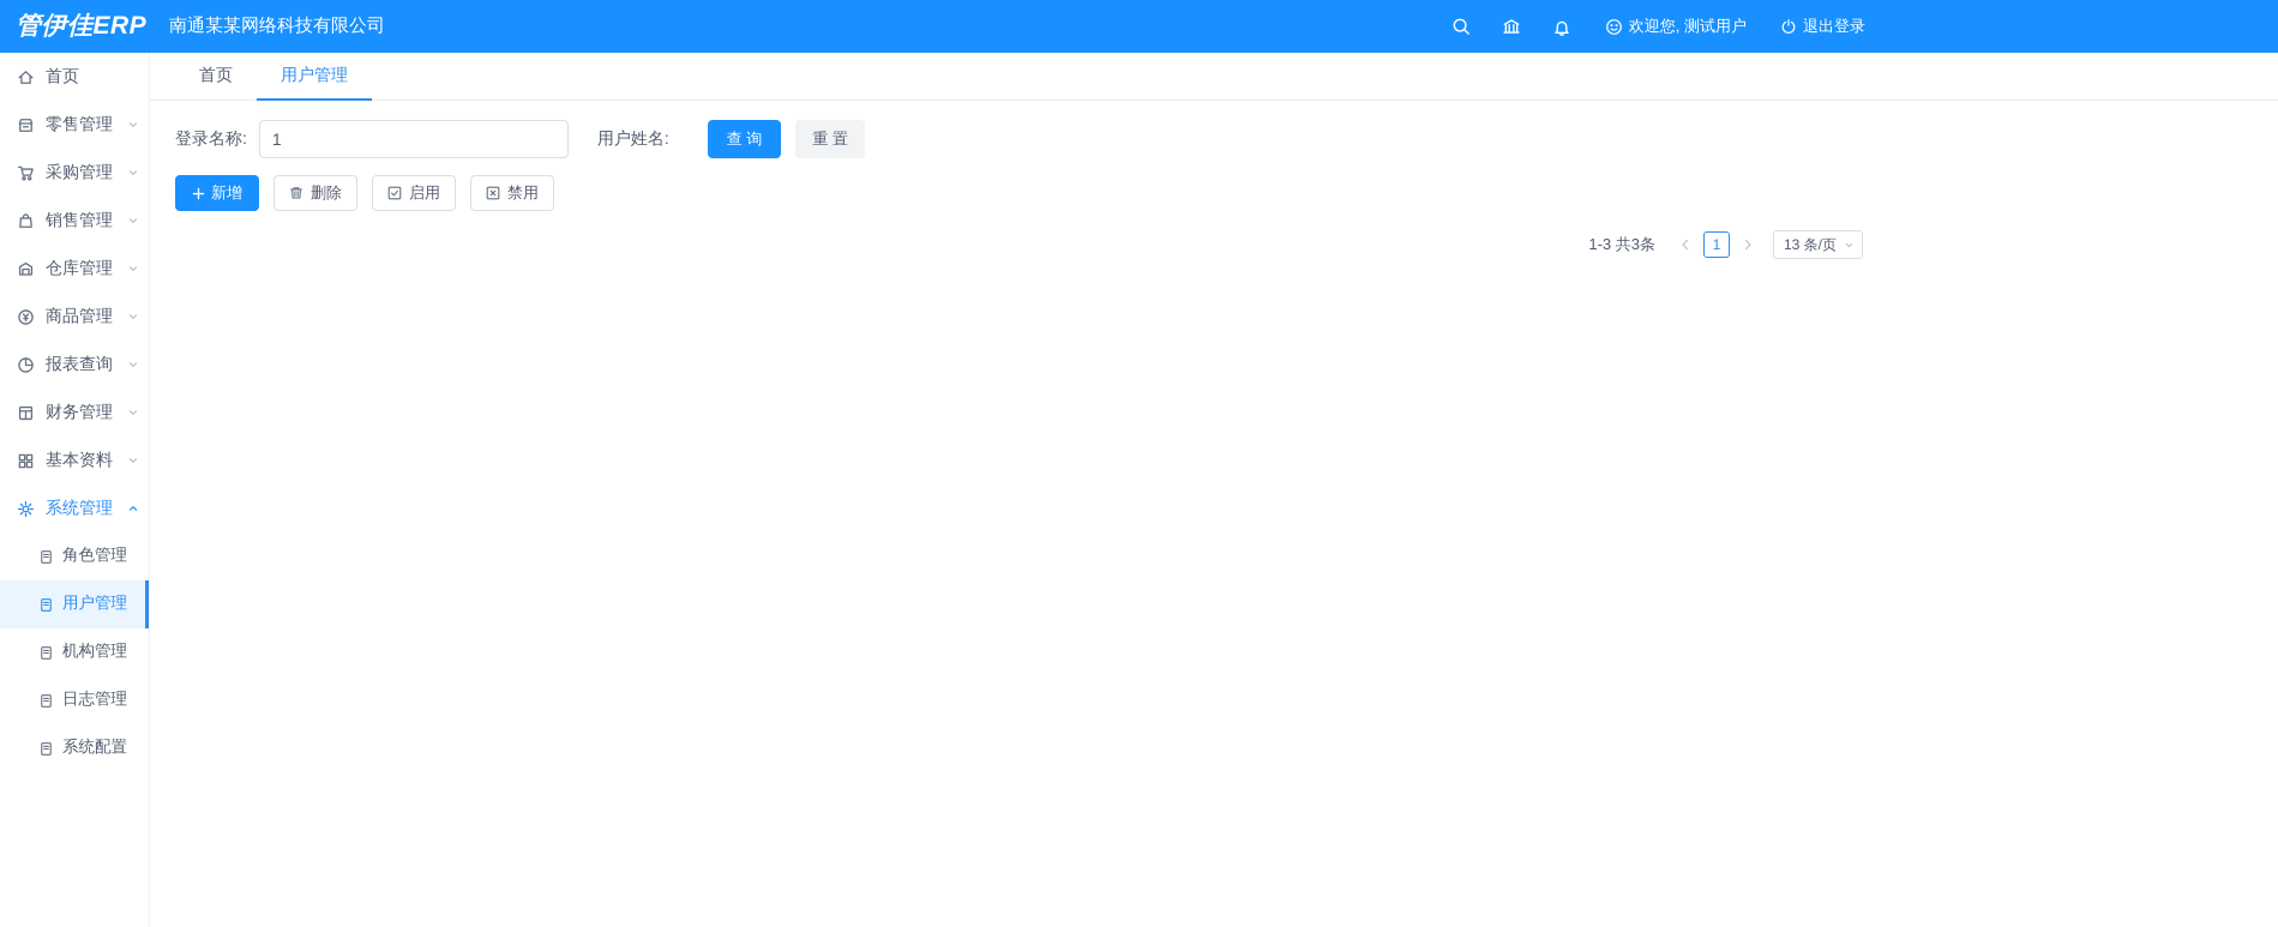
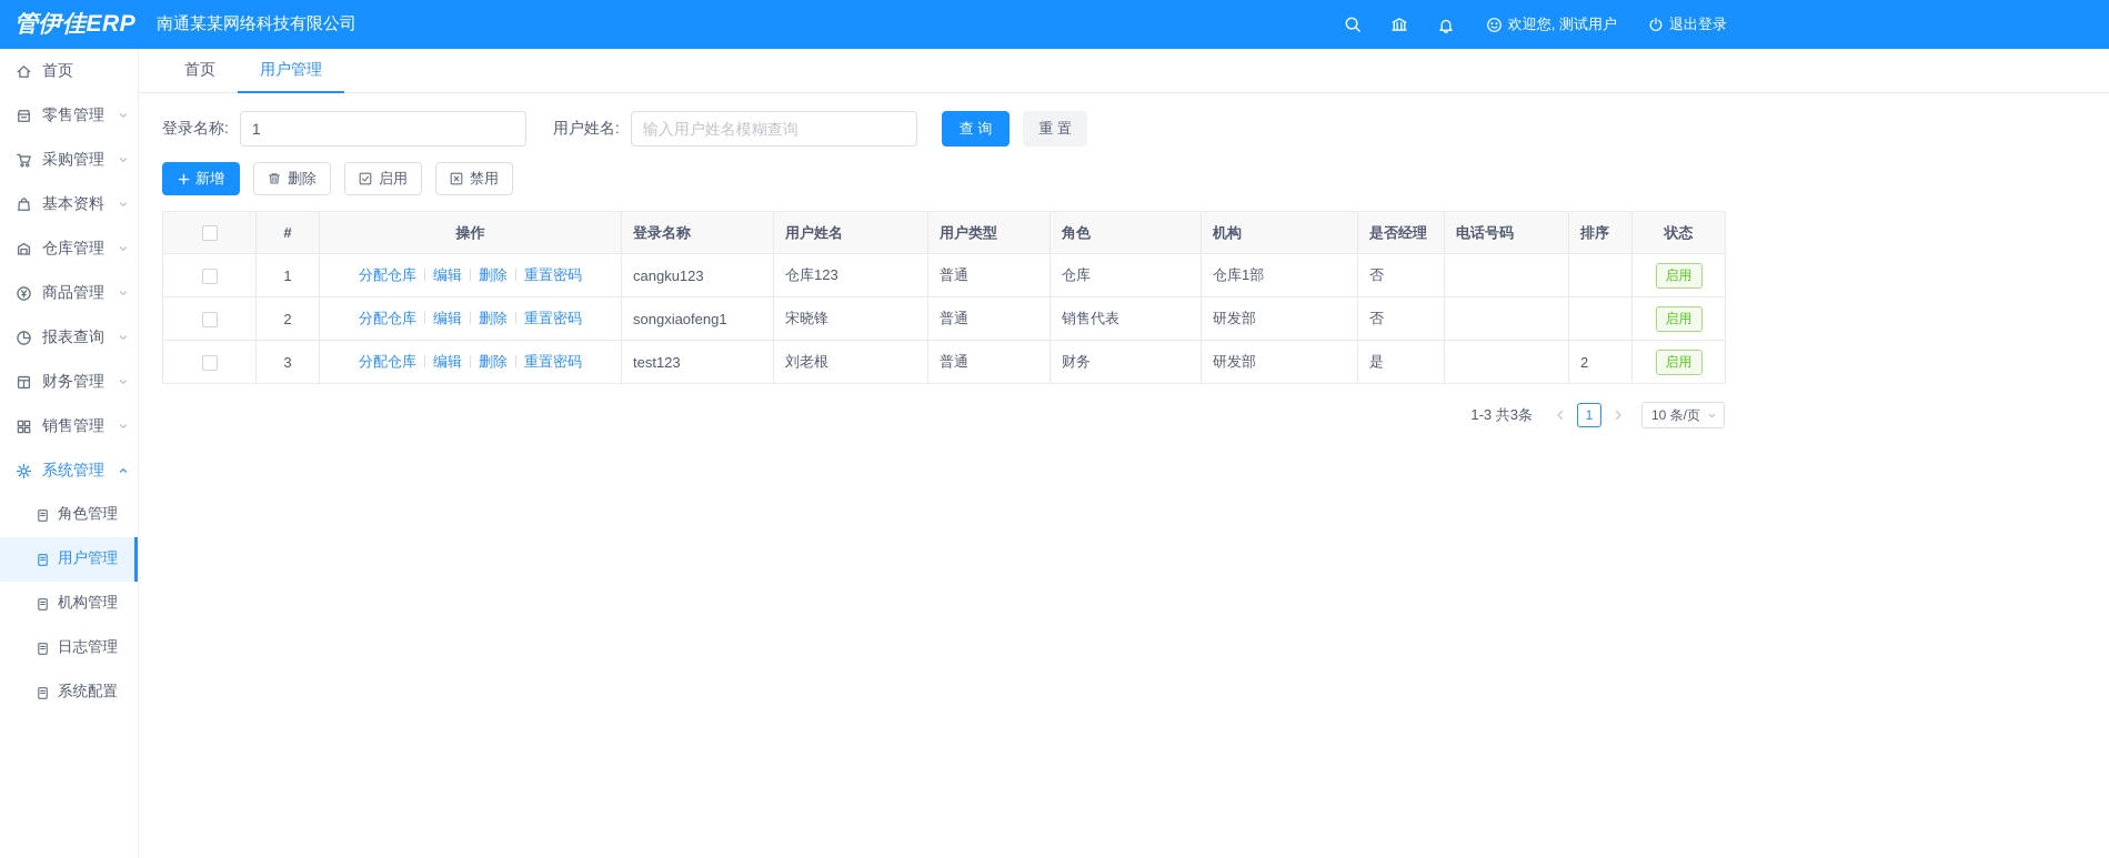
  管伊佳ERP
  南通某某网络科技有限公司
  欢迎您, 测试用户
  退出登录
  首页
  零售管理
  采购管理
- 销售管理
+ 基本资料
  仓库管理
  商品管理
  报表查询
  财务管理
- 基本资料
+ 销售管理
  系统管理
  角色管理
  用户管理
  机构管理
  日志管理
  系统配置
  首页
  用户管理
  登录名称:
  1
  用户姓名:
+ 输入用户姓名模糊查询
  查 询
  重 置
  新增
  删除
  启用
  禁用
+ 	#	操作	登录名称	用户姓名	用户类型	角色	机构	是否经理	电话号码	排序	状态
+ 	1	分配仓库 编辑 删除 重置密码	cangku123	仓库123	普通	仓库	仓库1部	否			启用
+ 	2	分配仓库 编辑 删除 重置密码	songxiaofeng1	宋晓锋	普通	销售代表	研发部	否			启用
+ 	3	分配仓库 编辑 删除 重置密码	test123	刘老根	普通	财务	研发部	是		2	启用
  1-3 共3条
  1
- 13 条/页
+ 10 条/页
